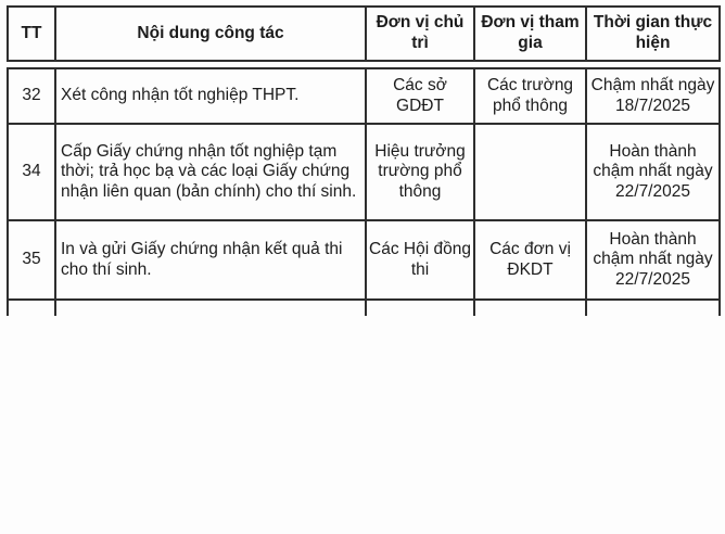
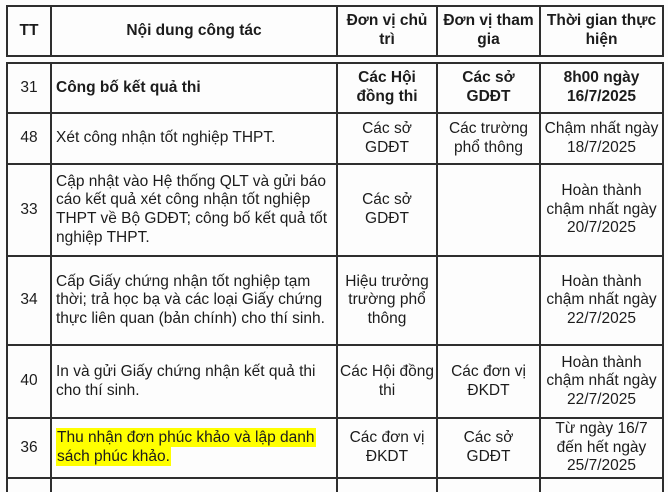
  TT	Nội dung công tác	Đơn vị chủ trì	Đơn vị tham gia	Thời gian thực hiện
+ 31	Công bố kết quả thi	Các Hội đồng thi	Các sở GDĐT	8h00 ngày 16/7/2025
- 32	Xét công nhận tốt nghiệp THPT.	Các sở GDĐT	Các trường phổ thông	Chậm nhất ngày 18/7/2025
+ 48	Xét công nhận tốt nghiệp THPT.	Các sở GDĐT	Các trường phổ thông	Chậm nhất ngày 18/7/2025
+ 33	Cập nhật vào Hệ thống QLT và gửi báo cáo kết quả xét công nhận tốt nghiệp THPT về Bộ GDĐT; công bố kết quả tốt nghiệp THPT.	Các sở GDĐT		Hoàn thành chậm nhất ngày 20/7/2025
- 34	Cấp Giấy chứng nhận tốt nghiệp tạm thời; trả học bạ và các loại Giấy chứng nhận liên quan (bản chính) cho thí sinh.	Hiệu trưởng trường phổ thông		Hoàn thành chậm nhất ngày 22/7/2025
+ 34	Cấp Giấy chứng nhận tốt nghiệp tạm thời; trả học bạ và các loại Giấy chứng thực liên quan (bản chính) cho thí sinh.	Hiệu trưởng trường phổ thông		Hoàn thành chậm nhất ngày 22/7/2025
- 35	In và gửi Giấy chứng nhận kết quả thi cho thí sinh.	Các Hội đồng thi	Các đơn vị ĐKDT	Hoàn thành chậm nhất ngày 22/7/2025
+ 40	In và gửi Giấy chứng nhận kết quả thi cho thí sinh.	Các Hội đồng thi	Các đơn vị ĐKDT	Hoàn thành chậm nhất ngày 22/7/2025
+ 36	Thu nhận đơn phúc khảo và lập danh sách phúc khảo.	Các đơn vị ĐKDT	Các sở GDĐT	Từ ngày 16/7 đến hết ngày 25/7/2025
